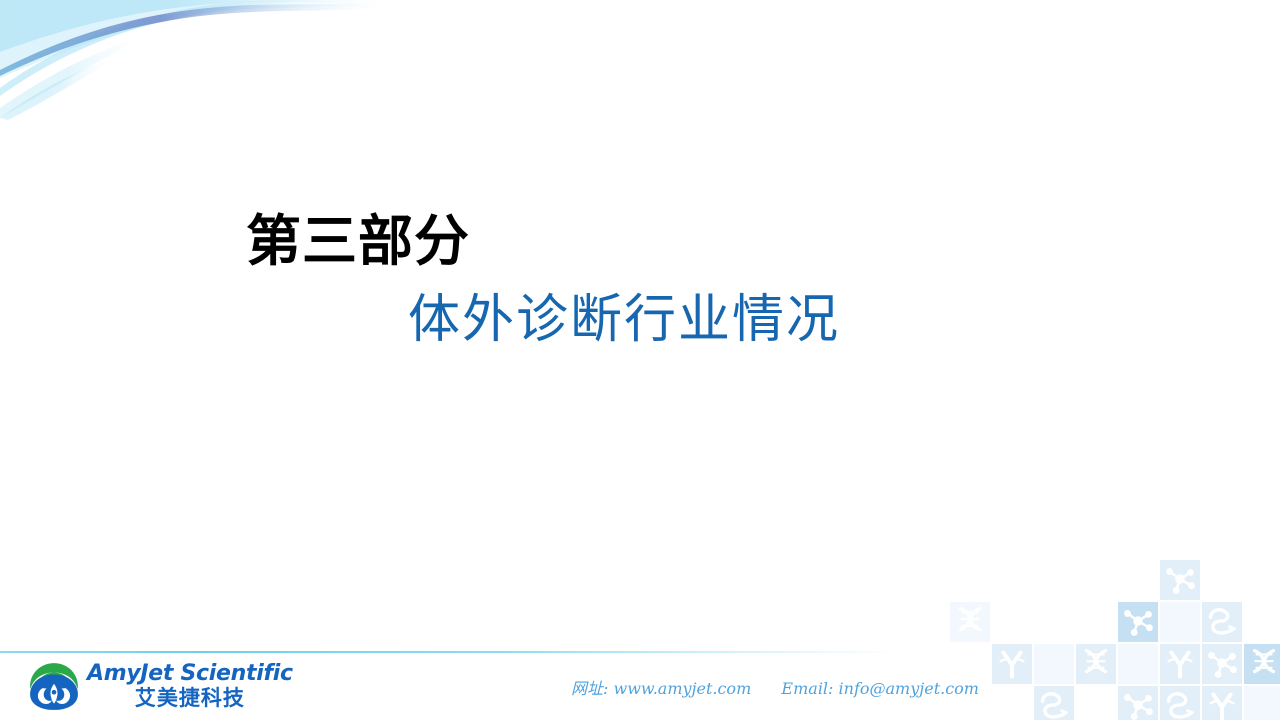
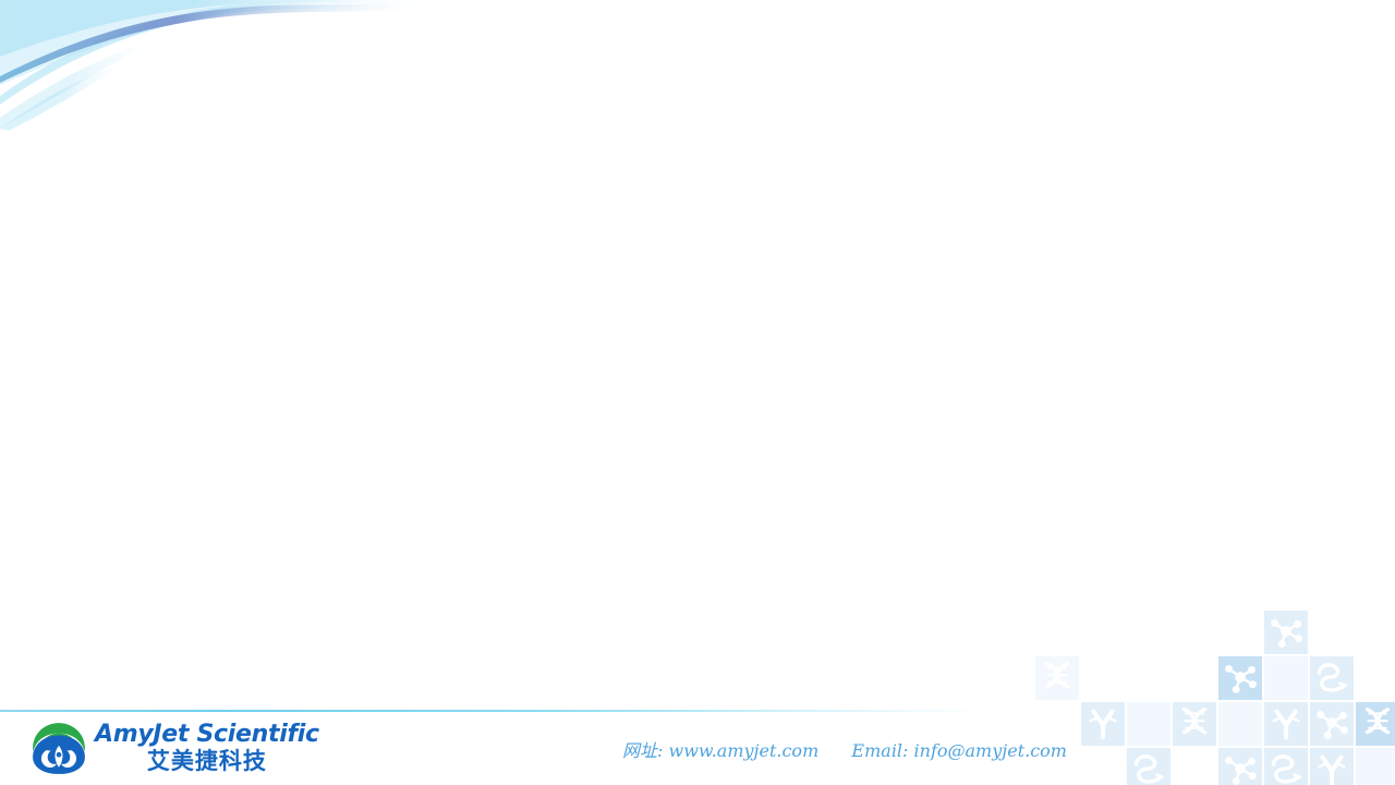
- 第三部分
- 体外诊断行业情况
  AmyJet Scientific
  艾美捷科技
  网址: www.amyjet.com Email: info@amyjet.com
